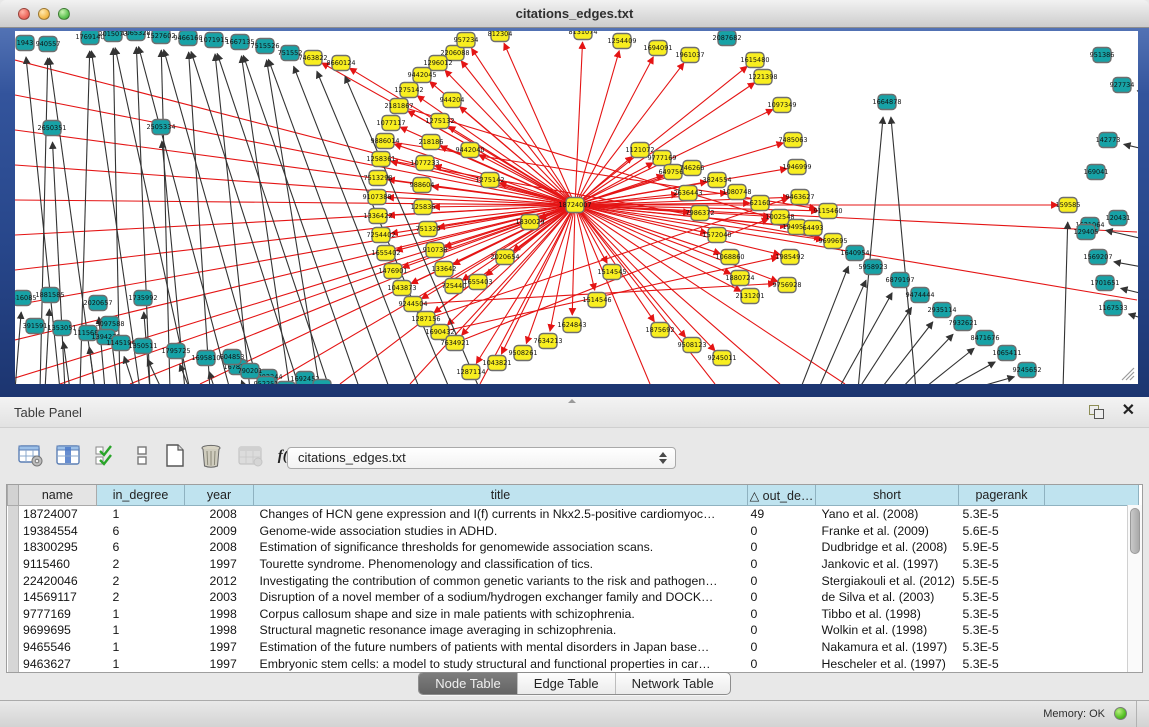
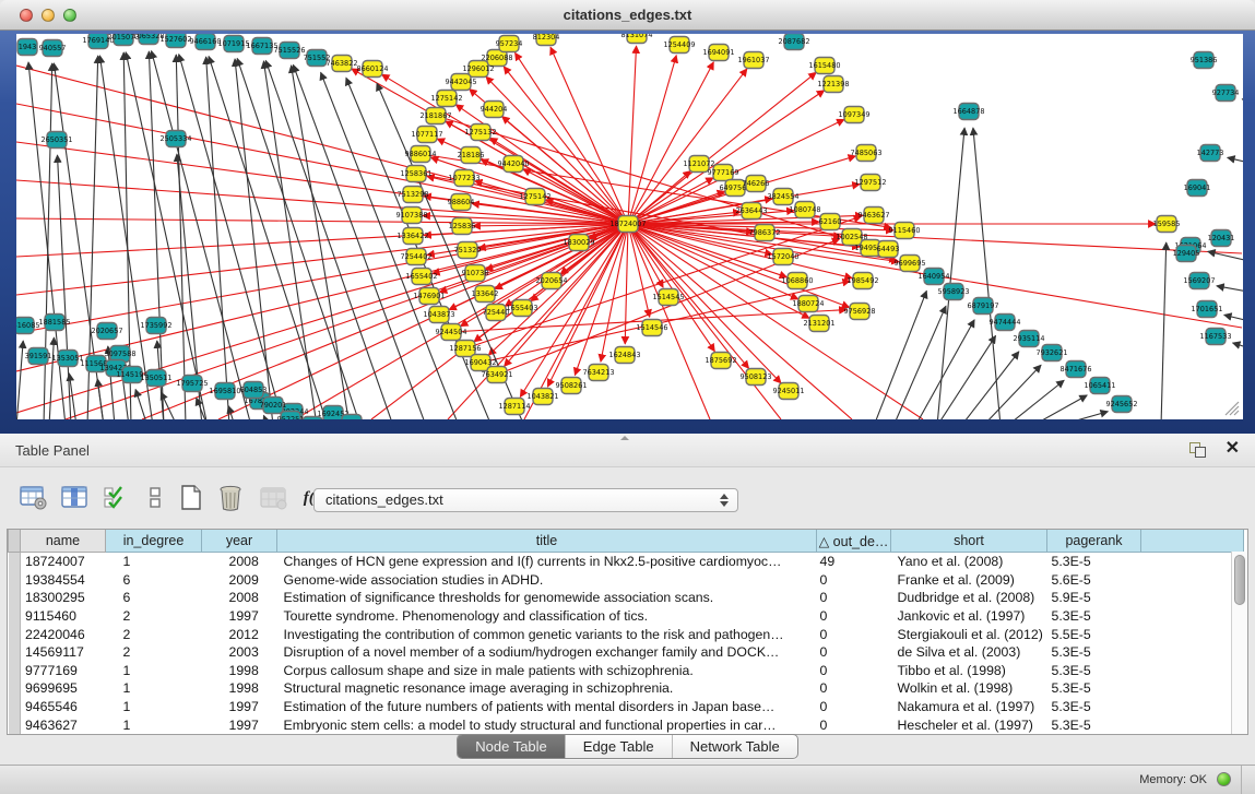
  citations_edges.txt
  1943
  940557
  1769140
  2015073
  1065328
  1527602
  9466160
  1071915
  1667135
  7515526
  751552
  7463822
  8660124
  16085
  1881585
  391591
  1353051
  111568
  3097588
  2020657
  1735992
  13942
  114519
  1350511
  1795725
  1695810
  604853
  790201
  169245
  2206088
  1296012
  9442045
  1275142
  2181867
  1077117
  9886014
  1258361
  7513298
  9107388
  1336422
  7254402
  1655402
  1476901
  1043873
  9244504
  1287156
  1690432
  7634921
  944204
  1275132
  218186
  1077233
  988604
  125836
  751329
  910738
  133642
  725440
  1830029
  1275142
  9442040
  2020654
  1655403
  1514545
  1514546
  1624843
  7634213
  9508261
  1043821
  1287114
  1875692
  9508123
  9245011
  1121072
  9777169
  649756
  746266
  3824554
  2636443
  1080748
  62160
- 1946999
+ 1297512
  9463627
  1002548
  19495
  64493
  9115460
  9699695
  7986372
  1572040
  1068860
  1880724
  1985492
  9756928
  2131201
  1615480
  1221398
  1097349
  7485063
  957234
  812304
  8131074
  1254409
  1694091
  1961037
  2087682
  1664878
  1640954
  5958923
  6879197
  9474444
  2935114
  7932621
  8471676
  1065411
  9245652
  1569207
  1701651
  1167533
  951386
  927734
  142773
  169041
  120431
  129405
  159585
  18724007
  Table Panel
  ✕
  citations_edges.txt
  	name	in_degree	year	title	△ out_de…	short	pagerank
  	18724007	1	2008	Changes of HCN gene expression and I(f) currents in Nkx2.5-positive cardiomyoc…	49	Yano et al. (2008)	5.3E-5
  	19384554	6	2009	Genome-wide association studies in ADHD.	0	Franke et al. (2009)	5.6E-5
  	18300295	6	2008	Estimation of significance thresholds for genomewide association scans.	0	Dudbridge et al. (2008)	5.9E-5
  	9115460	2	1997	Tourette syndrome. Phenomenology and classification of tics.	0	Jankovic et al. (1997)	5.3E-5
  	22420046	2	2012	Investigating the contribution of common genetic variants to the risk and pathogen…	0	Stergiakouli et al. (2012)	5.5E-5
  	14569117	2	2003	Disruption of a novel member of a sodium/hydrogen exchanger family and DOCK…	0	de Silva et al. (2003)	5.3E-5
  	9777169	1	1998	Corpus callosum shape and size in male patients with schizophrenia.	0	Tibbo et al. (1998)	5.3E-5
  	9699695	1	1998	Structural magnetic resonance image averaging in schizophrenia.	0	Wolkin et al. (1998)	5.3E-5
  	9465546	1	1997	Estimation of the future numbers of patients with mental disorders in Japan base…	0	Nakamura et al. (1997)	5.3E-5
  	9463627	1	1997	Embryonic stem cells: a model to study structural and functional properties in car…	0	Hescheler et al. (1997)	5.3E-5
  Node Table
  Edge Table
  Network Table
  Memory: OK
